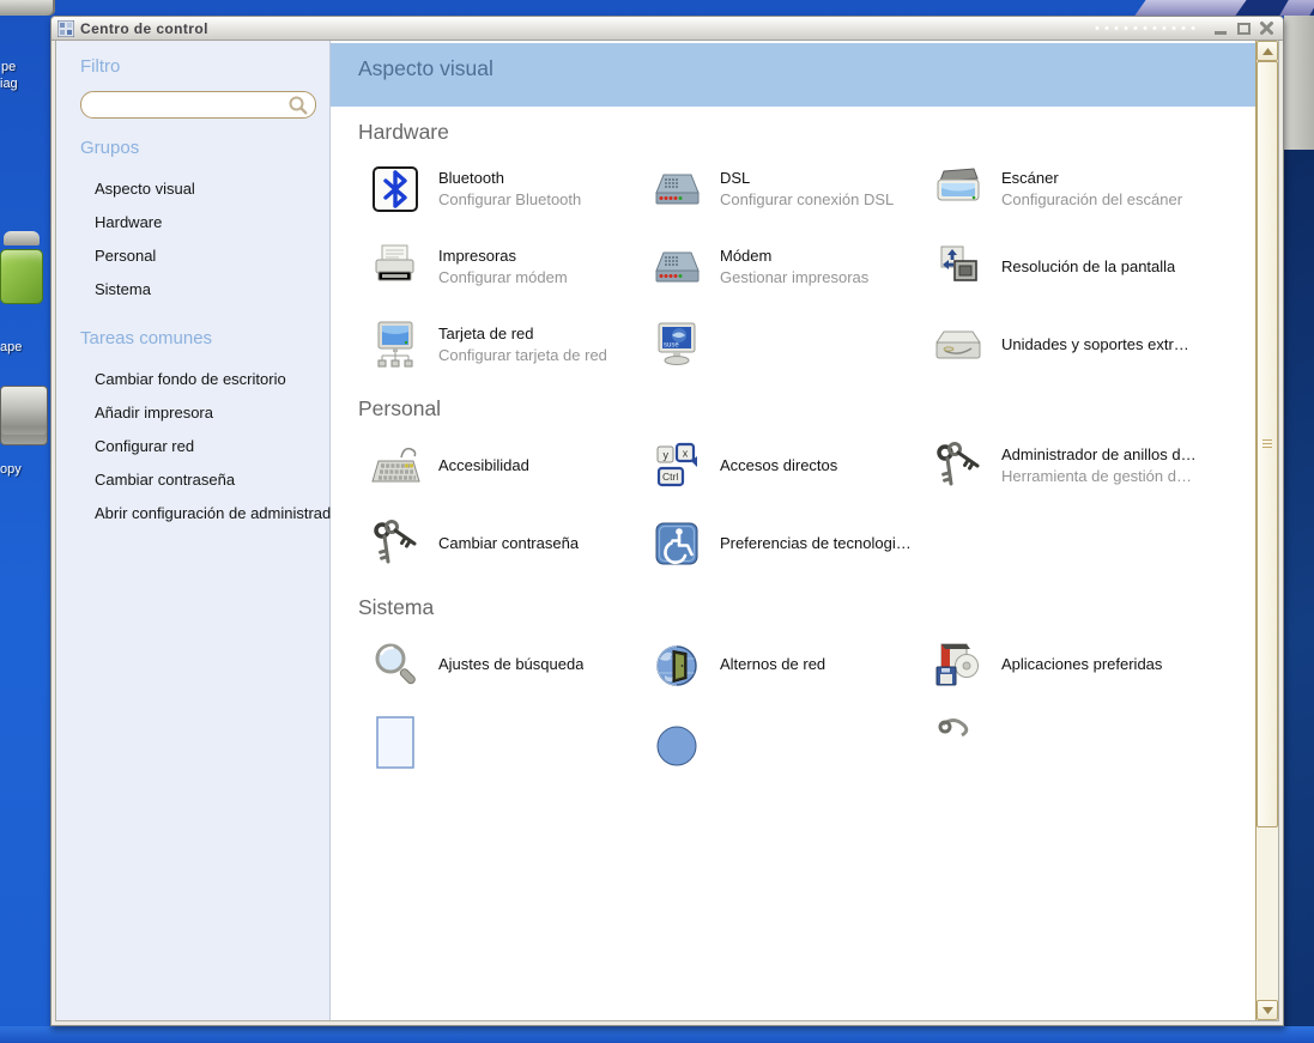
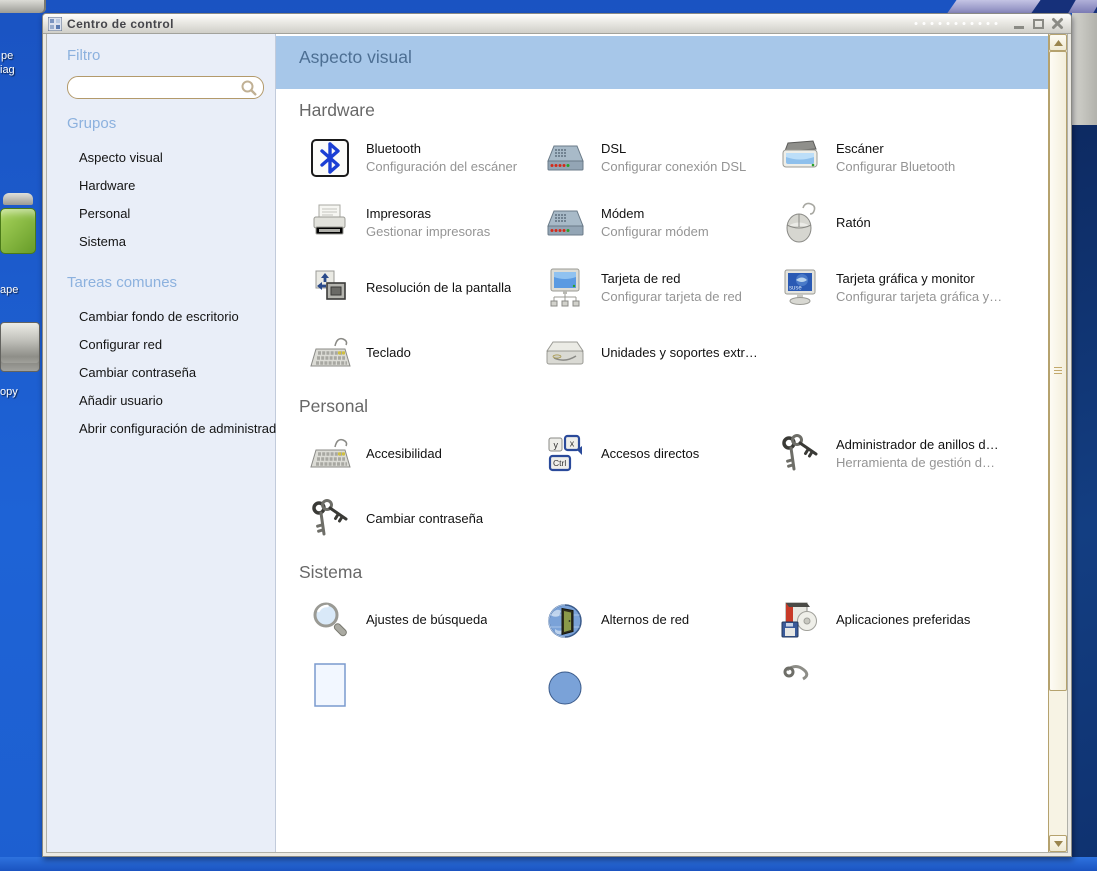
  pe
  iag
  ape
  opy
  Centro de control
  Filtro
  Grupos
  Aspecto visual
  Hardware
  Personal
  Sistema
  Tareas comunes
  Cambiar fondo de escritorio
- Añadir impresora
  Configurar red
  Cambiar contraseña
+ Añadir usuario
  Abrir configuración de administrad
  Aspecto visual
  Hardware
  Bluetooth
- Configurar Bluetooth
+ Configuración del escáner
  DSL
  Configurar conexión DSL
  Escáner
- Configuración del escáner
+ Configurar Bluetooth
  Impresoras
- Configurar módem
+ Gestionar impresoras
  Módem
- Gestionar impresoras
+ Configurar módem
+ Ratón
  Resolución de la pantalla
  Tarjeta de red
  Configurar tarjeta de red
+ Tarjeta gráfica y monitor
+ Configurar tarjeta gráfica y…
+ Teclado
  Unidades y soportes extr…
  Personal
  Accesibilidad
  y
  x
  Ctrl
  Accesos directos
  Administrador de anillos d…
  Herramienta de gestión d…
  Cambiar contraseña
- Preferencias de tecnologi…
  Sistema
  Ajustes de búsqueda
  Alternos de red
  Aplicaciones preferidas
